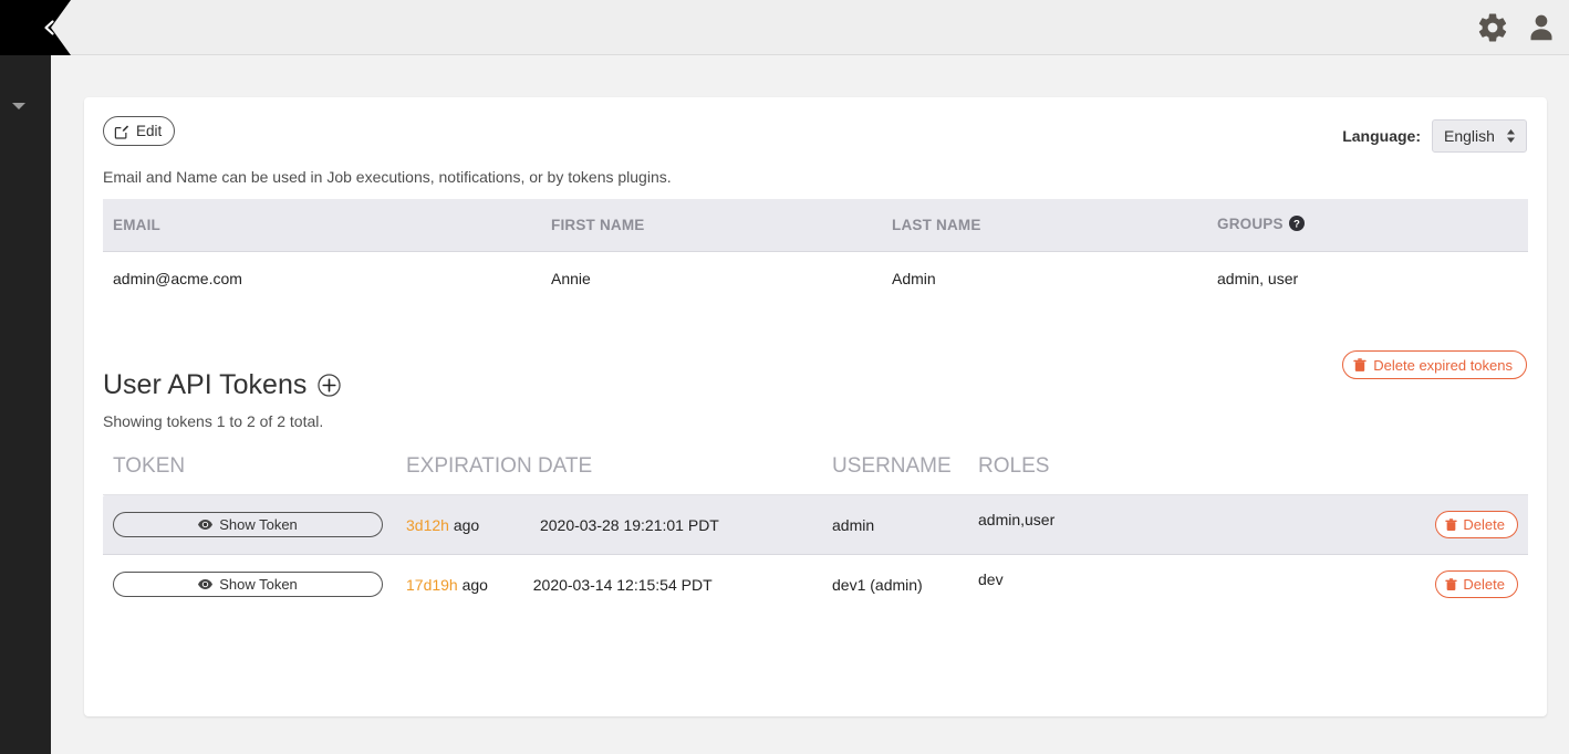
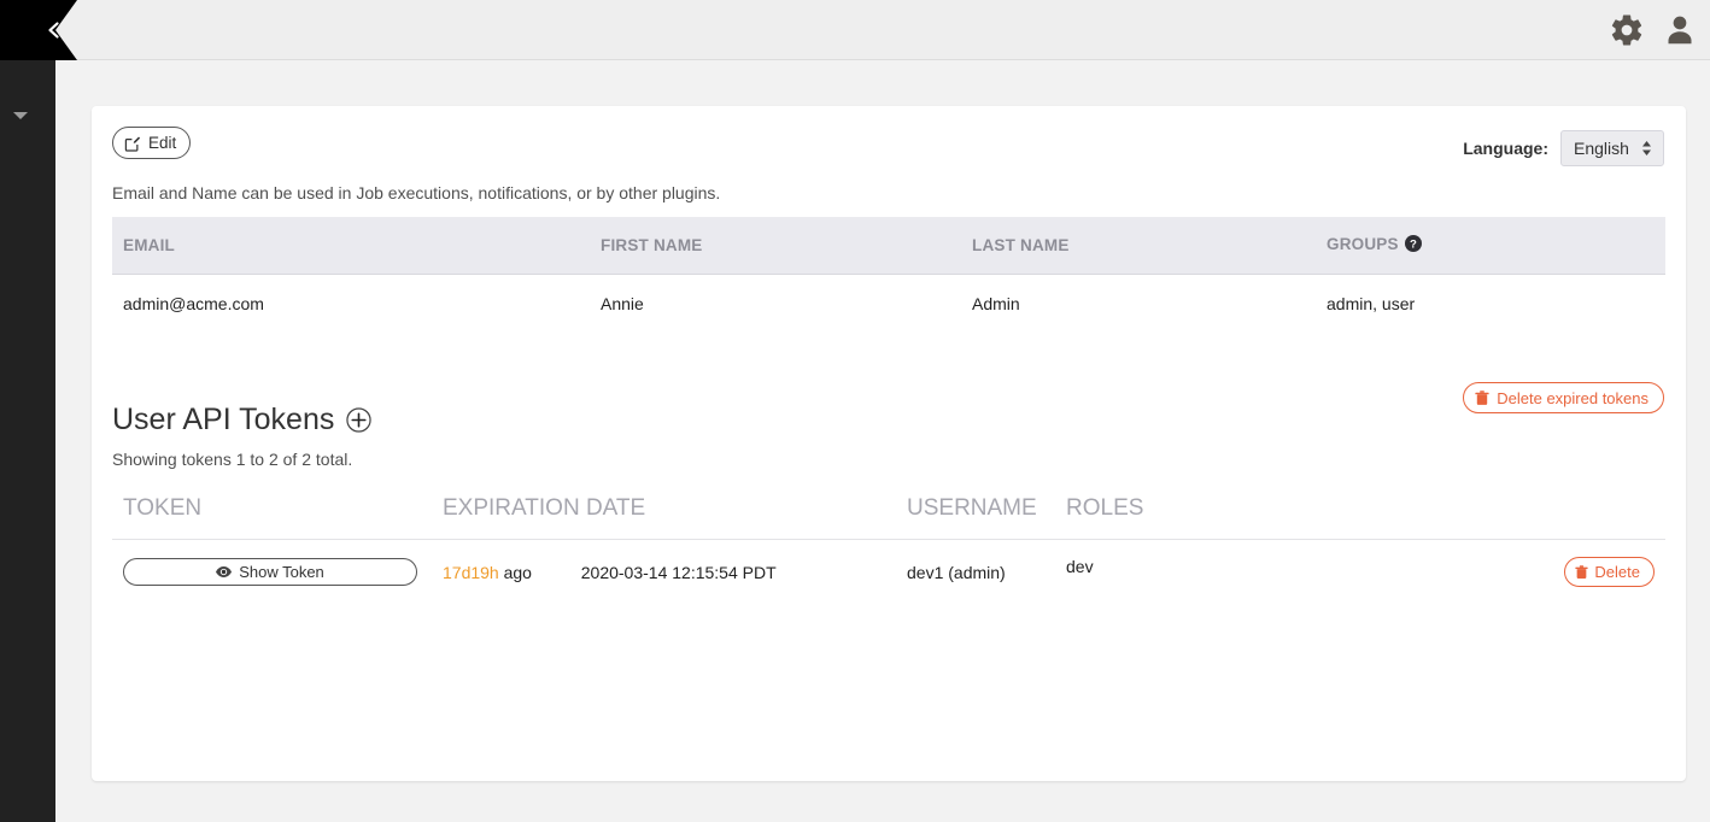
  Edit
  Language:
  English
- Email and Name can be used in Job executions, notifications, or by tokens plugins.
+ Email and Name can be used in Job executions, notifications, or by other plugins.
  EMAIL	FIRST NAME	LAST NAME	GROUPS ?
  admin@acme.com	Annie	Admin	admin, user
  User API Tokens
  Delete expired tokens
  Showing tokens 1 to 2 of 2 total.
  TOKEN	EXPIRATION DATE	USERNAME	ROLES
- Show Token	3d12h ago 2020-03-28 19:21:01 PDT	admin	admin,user Delete
  Show Token	17d19h ago 2020-03-14 12:15:54 PDT	dev1 (admin)	dev Delete
